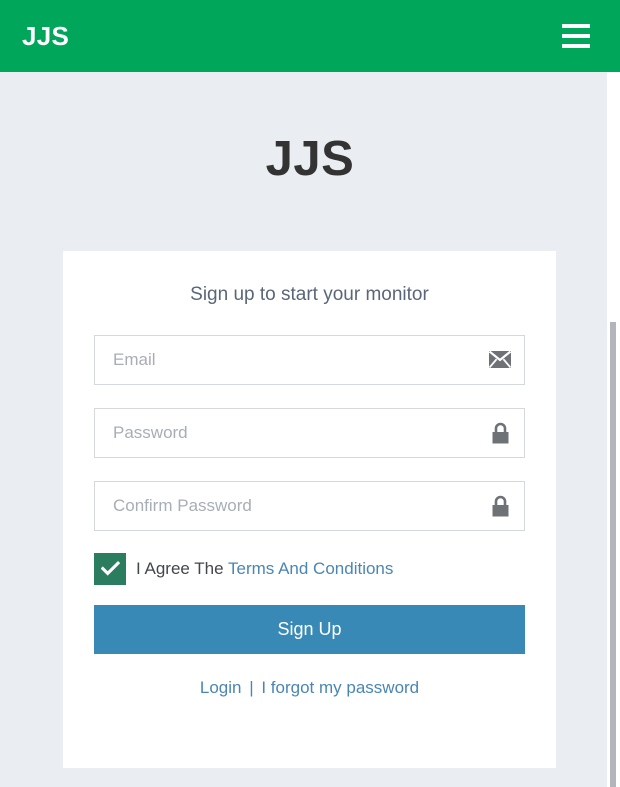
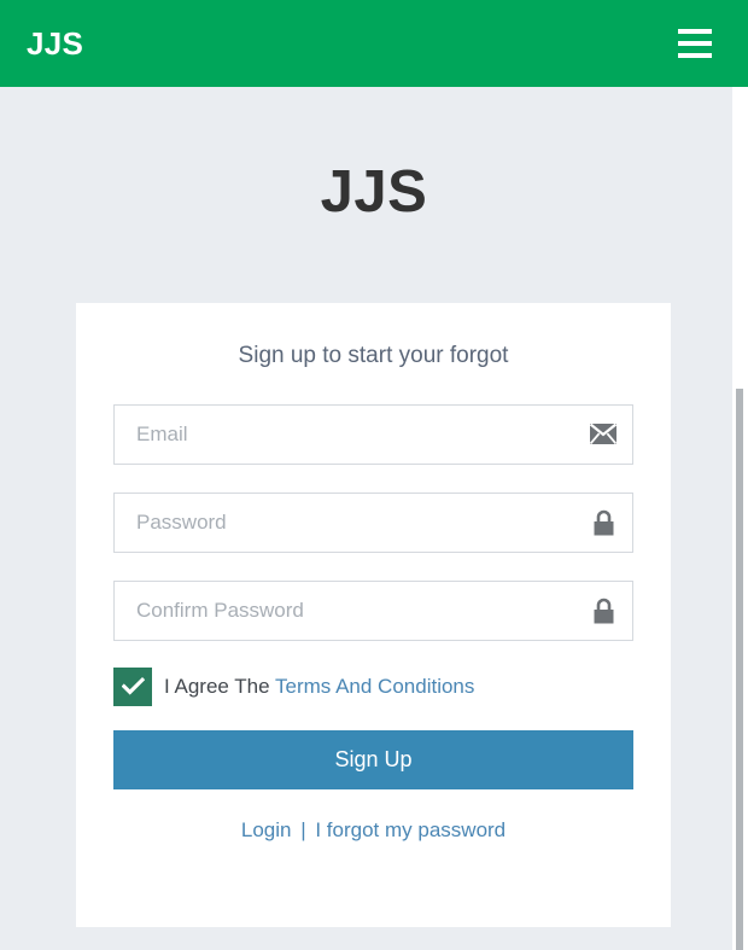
  JJS
  JJS
- Sign up to start your monitor
+ Sign up to start your forgot
  Email
  Password
  Confirm Password
  I Agree The Terms And Conditions
  Sign Up
  Login | I forgot my password
